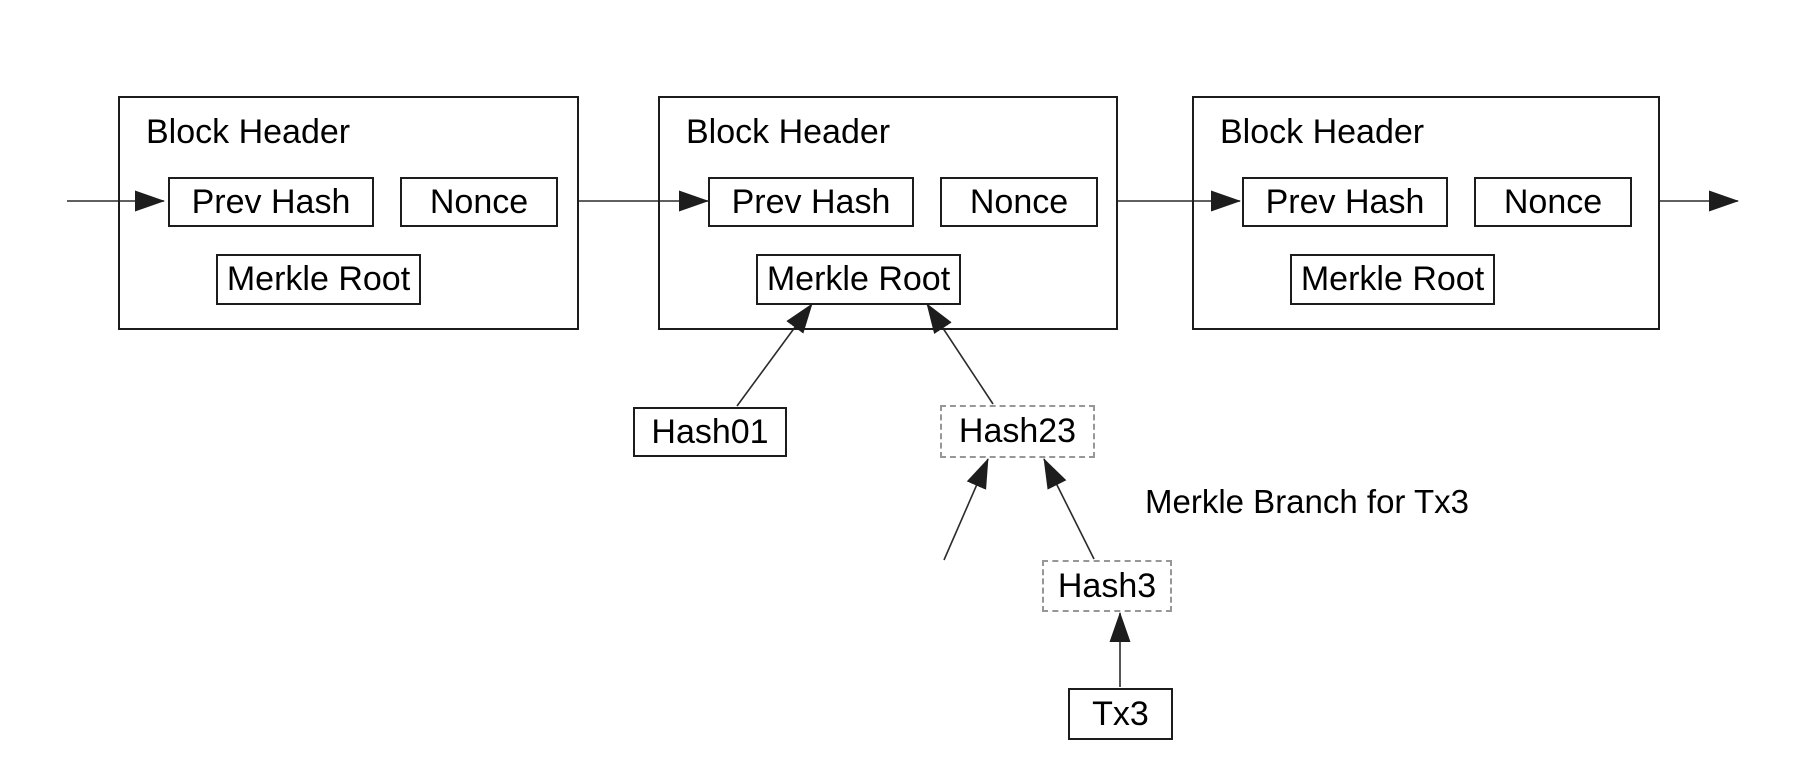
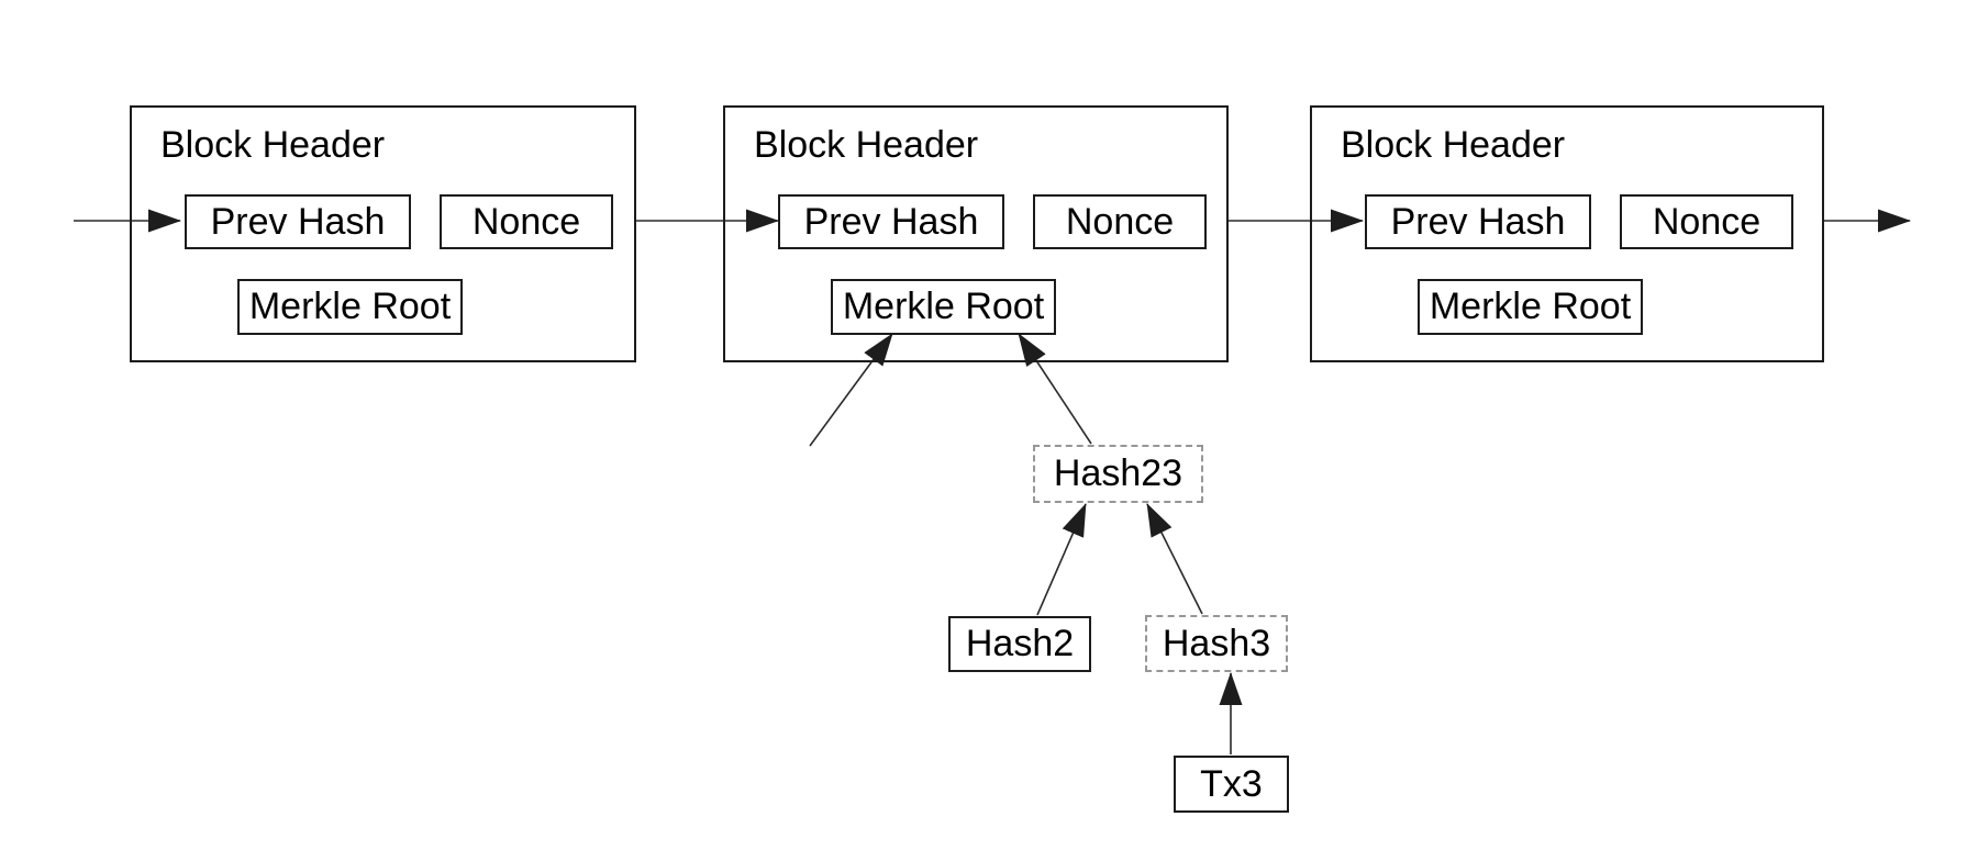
  Block Header
  Prev Hash
  Nonce
  Merkle Root
  Block Header
  Prev Hash
  Nonce
  Merkle Root
  Block Header
  Prev Hash
  Nonce
  Merkle Root
- Hash01
  Hash23
+ Hash2
  Hash3
  Tx3
- Merkle Branch for Tx3
